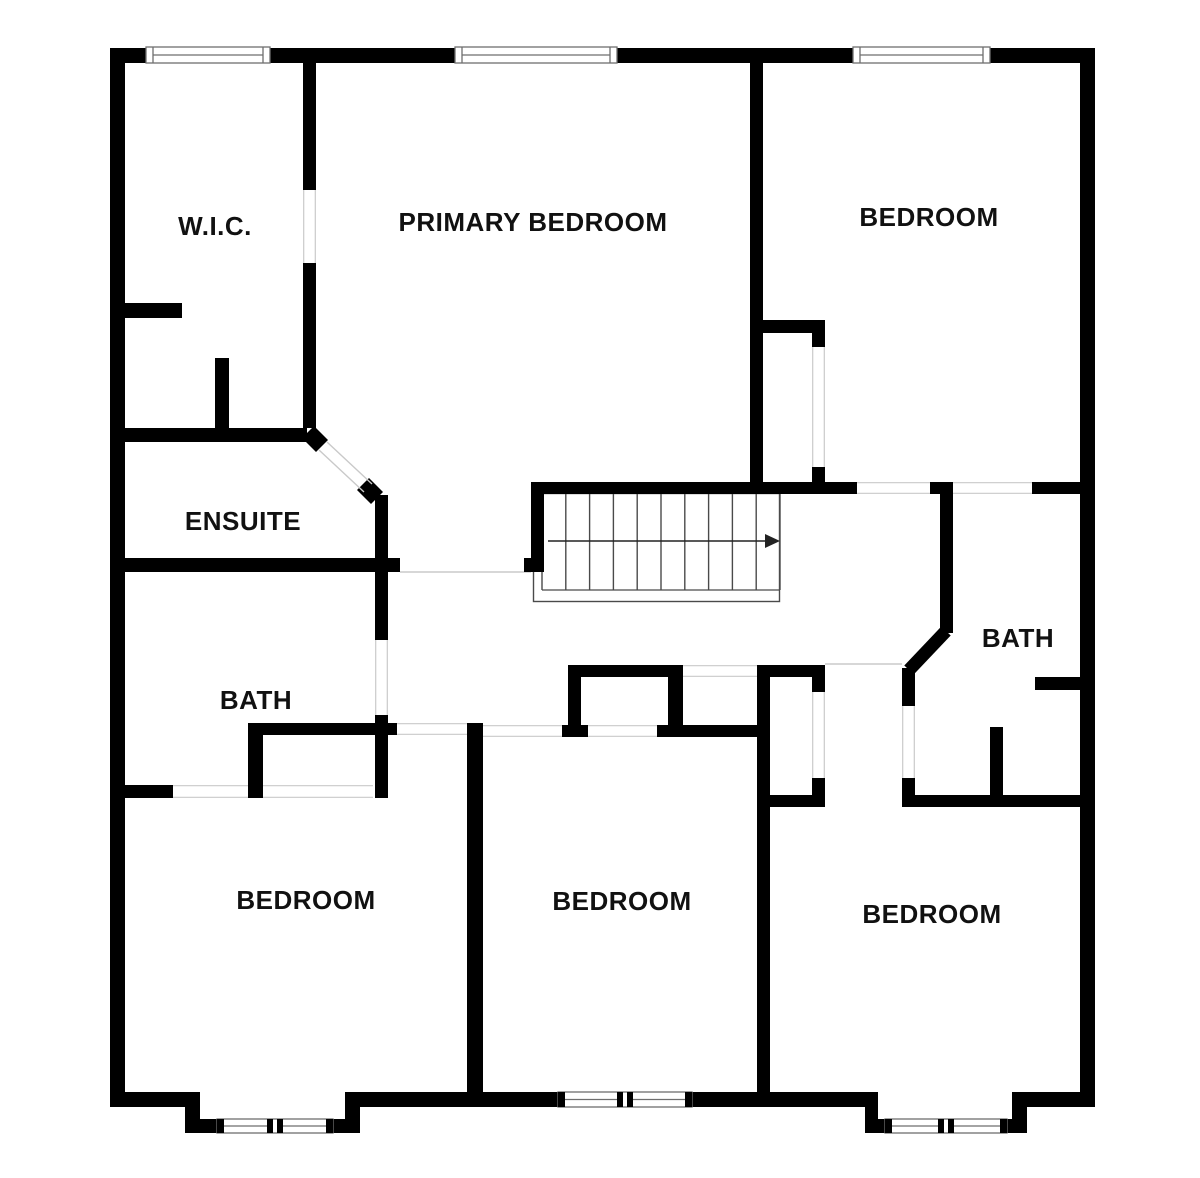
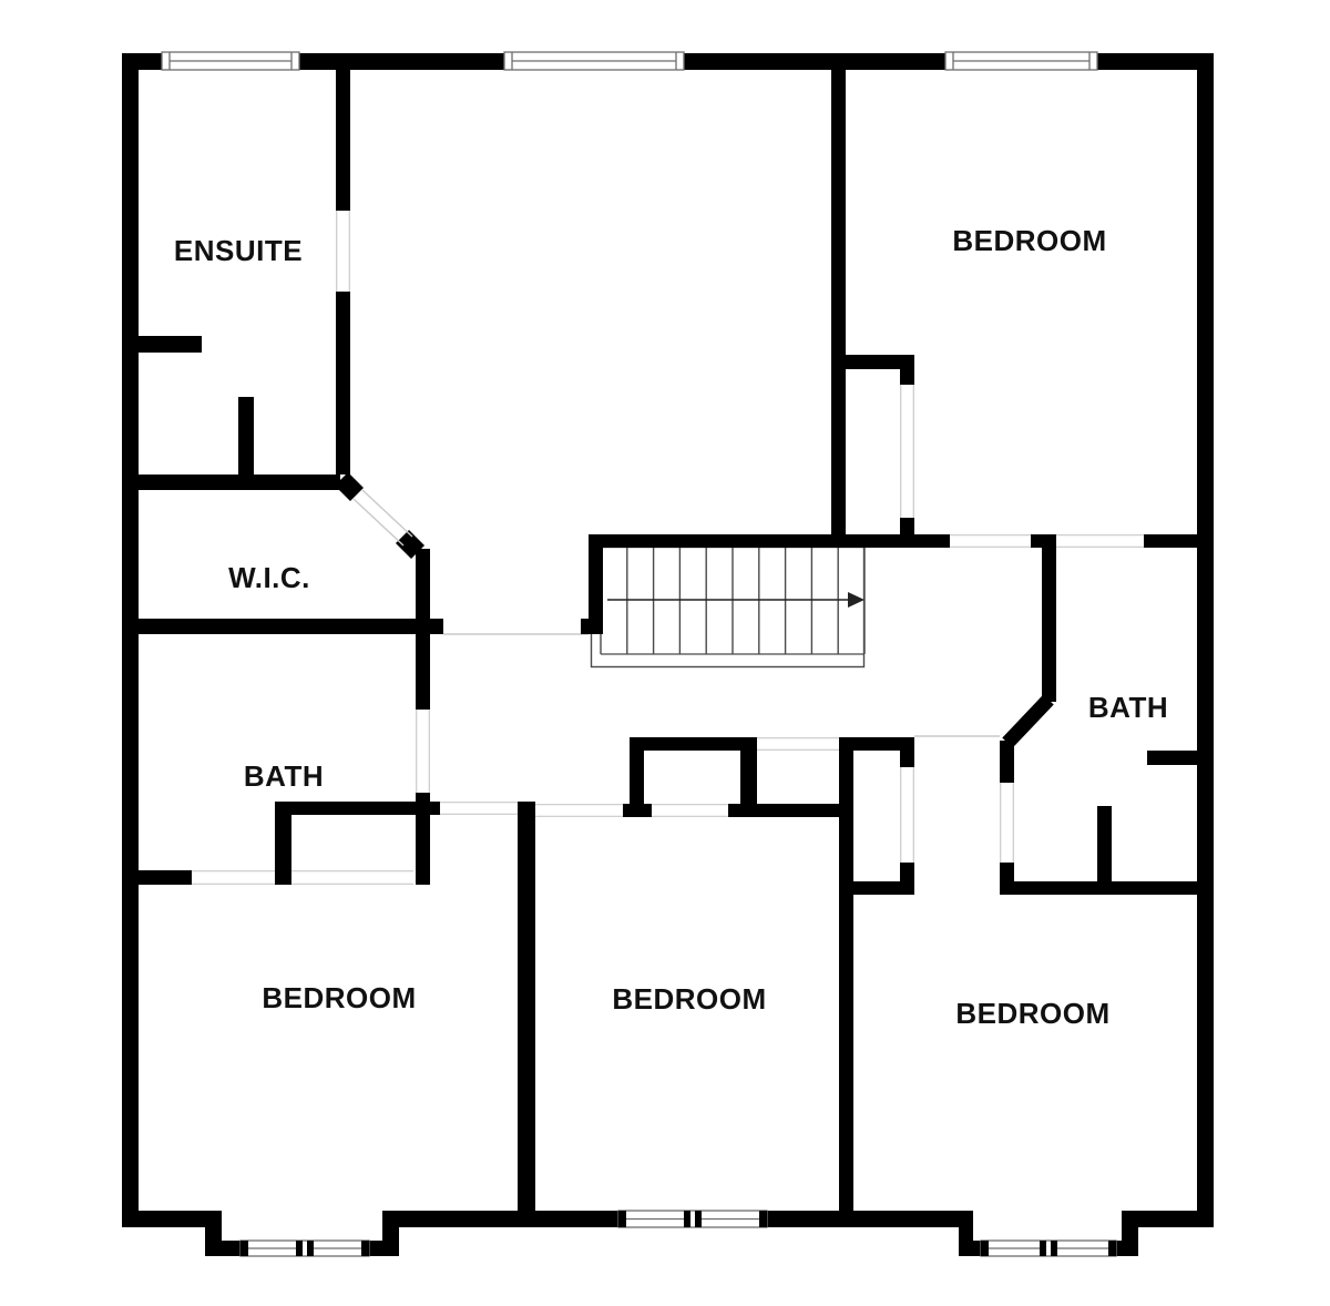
- W.I.C.
+ ENSUITE
- PRIMARY BEDROOM
  BEDROOM
- ENSUITE
+ W.I.C.
  BATH
  BATH
  BEDROOM
  BEDROOM
  BEDROOM
